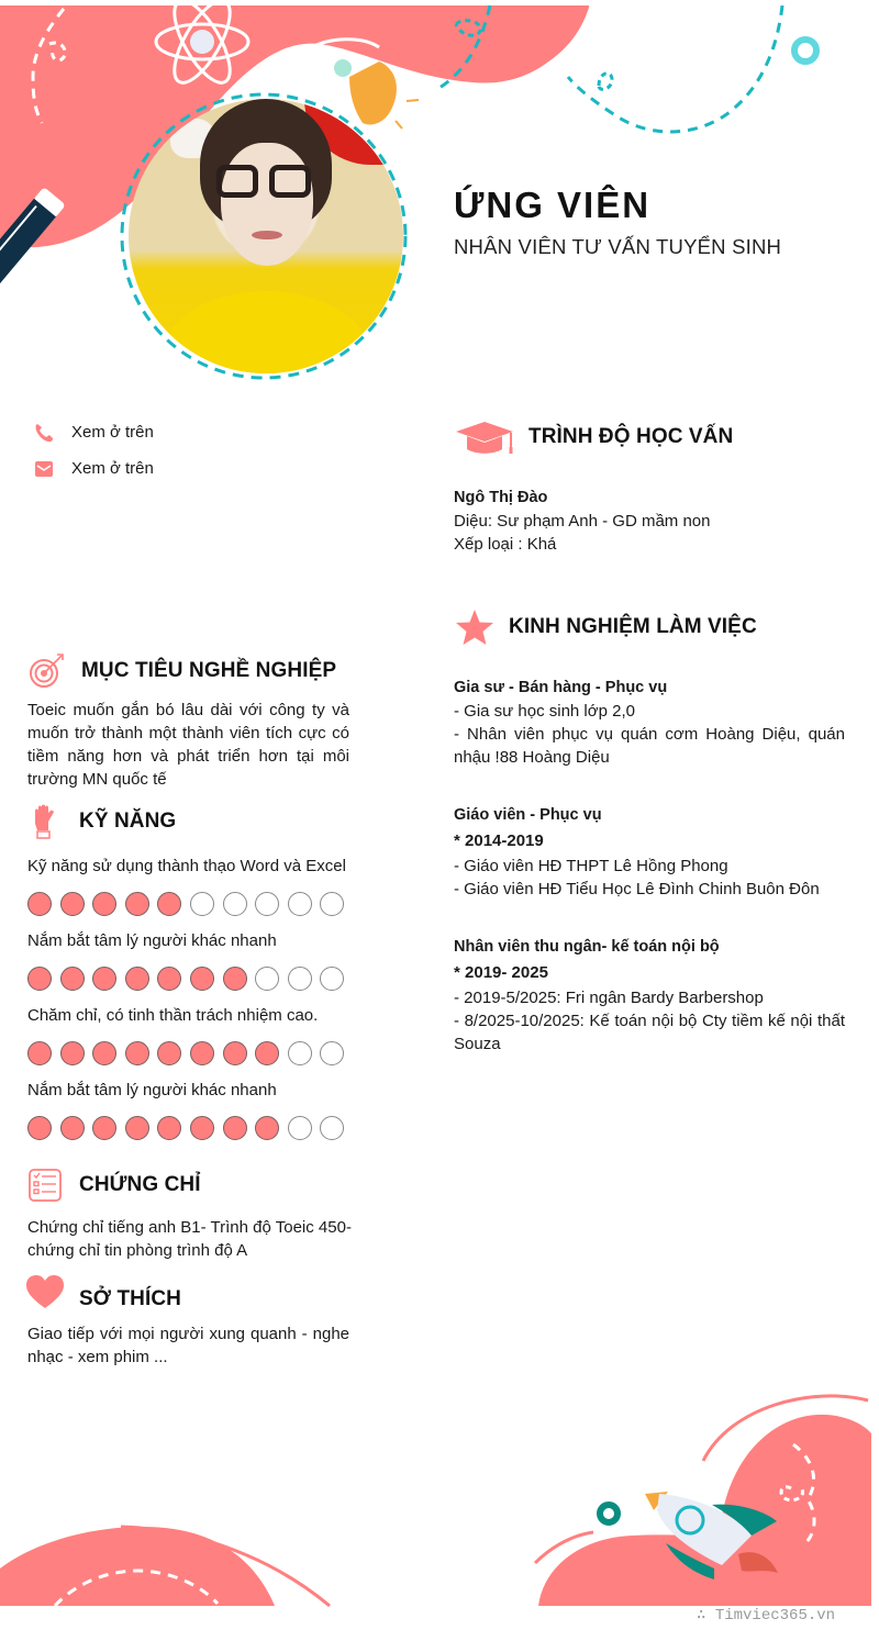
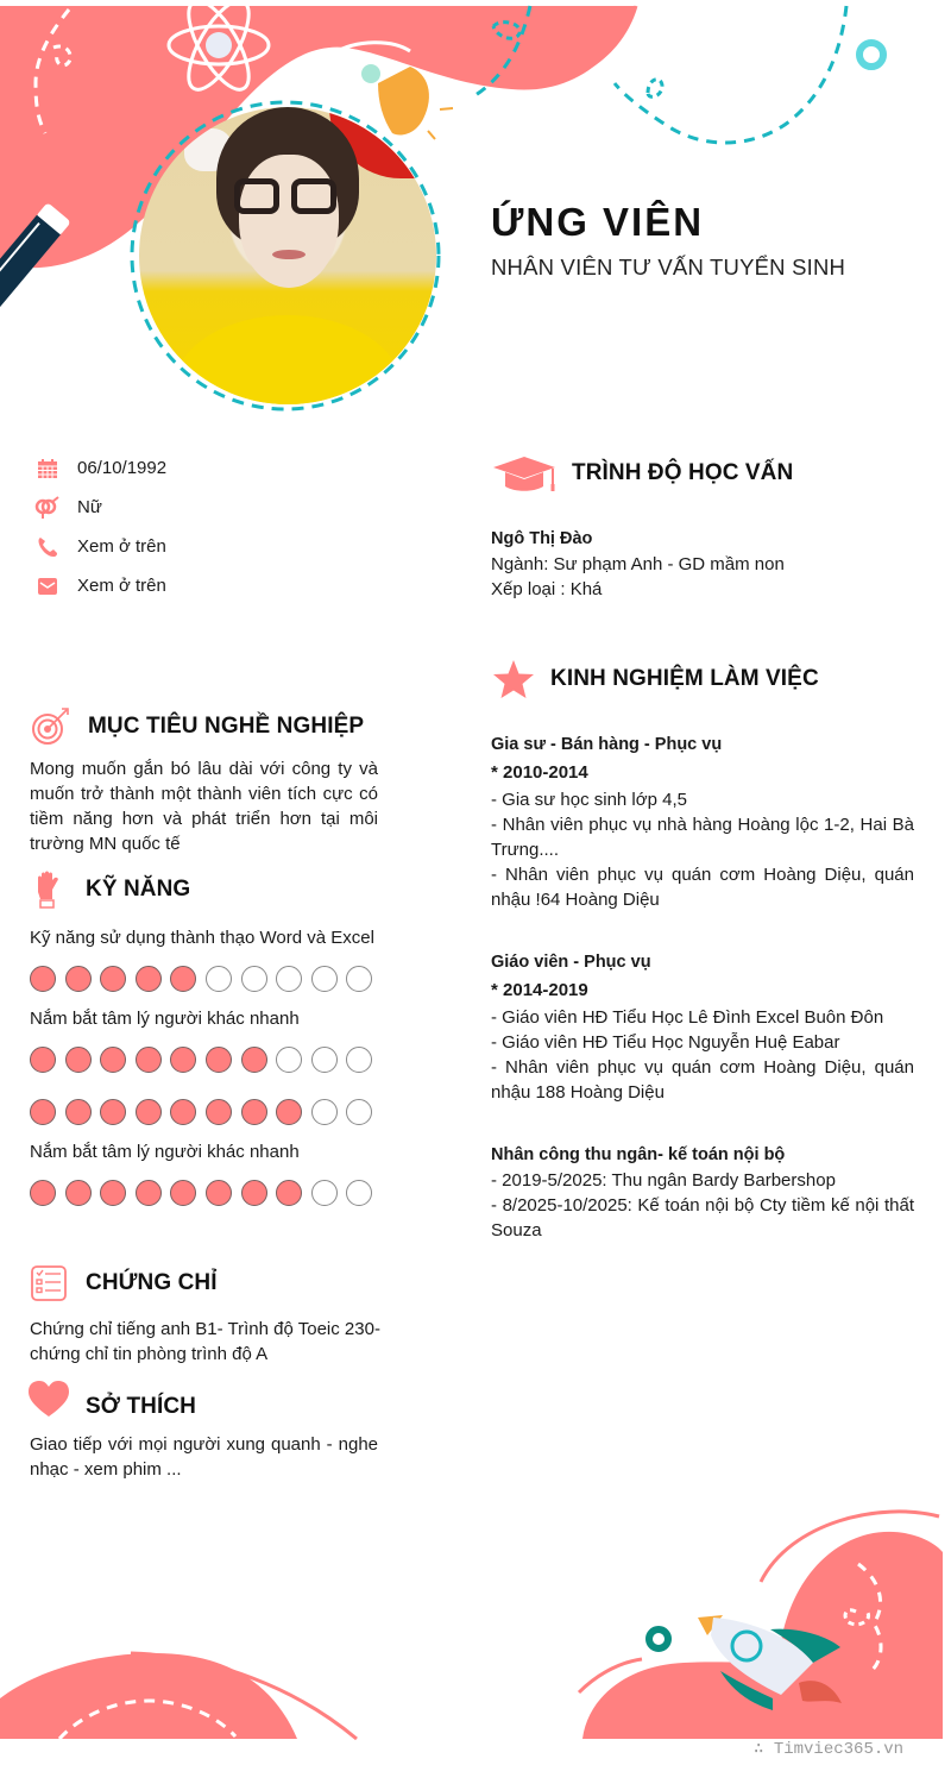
  ỨNG VIÊN
  NHÂN VIÊN TƯ VẤN TUYỂN SINH
+ 06/10/1992
+ Nữ
  Xem ở trên
  Xem ở trên
  MỤC TIÊU NGHỀ NGHIỆP
- Toeic muốn gắn bó lâu dài với công ty và muốn trở thành một thành viên tích cực có tiềm năng hơn và phát triển hơn tại môi trường MN quốc tế
+ Mong muốn gắn bó lâu dài với công ty và muốn trở thành một thành viên tích cực có tiềm năng hơn và phát triển hơn tại môi trường MN quốc tế
  KỸ NĂNG
  Kỹ năng sử dụng thành thạo Word và Excel
  Nắm bắt tâm lý người khác nhanh
- Chăm chỉ, có tinh thần trách nhiệm cao.
  Nắm bắt tâm lý người khác nhanh
  CHỨNG CHỈ
- Chứng chỉ tiếng anh B1- Trình độ Toeic 450- chứng chỉ tin phòng trình độ A
+ Chứng chỉ tiếng anh B1- Trình độ Toeic 230- chứng chỉ tin phòng trình độ A
  SỞ THÍCH
  Giao tiếp với mọi người xung quanh - nghe nhạc - xem phim ...
  TRÌNH ĐỘ HỌC VẤN
  Ngô Thị Đào
- Diệu: Sư phạm Anh - GD mầm non
+ Ngành: Sư phạm Anh - GD mầm non
  Xếp loại : Khá
  KINH NGHIỆM LÀM VIỆC
  Gia sư - Bán hàng - Phục vụ
+ * 2010-2014
- - Gia sư học sinh lớp 2,0
+ - Gia sư học sinh lớp 4,5
+ - Nhân viên phục vụ nhà hàng Hoàng lộc 1-2, Hai Bà Trưng....
- - Nhân viên phục vụ quán cơm Hoàng Diệu, quán nhậu !88 Hoàng Diệu
+ - Nhân viên phục vụ quán cơm Hoàng Diệu, quán nhậu !64 Hoàng Diệu
  Giáo viên - Phục vụ
  * 2014-2019
- - Giáo viên HĐ THPT Lê Hồng Phong
- - Giáo viên HĐ Tiểu Học Lê Đình Chinh Buôn Đôn
+ - Giáo viên HĐ Tiểu Học Lê Đình Excel Buôn Đôn
+ - Giáo viên HĐ Tiểu Học Nguyễn Huệ Eabar
+ - Nhân viên phục vụ quán cơm Hoàng Diệu, quán nhậu 188 Hoàng Diệu
- Nhân viên thu ngân- kế toán nội bộ
+ Nhân công thu ngân- kế toán nội bộ
- * 2019- 2025
- - 2019-5/2025: Fri ngân Bardy Barbershop
+ - 2019-5/2025: Thu ngân Bardy Barbershop
  - 8/2025-10/2025: Kế toán nội bộ Cty tiềm kế nội thất Souza
  ∴ Timviec365.vn
